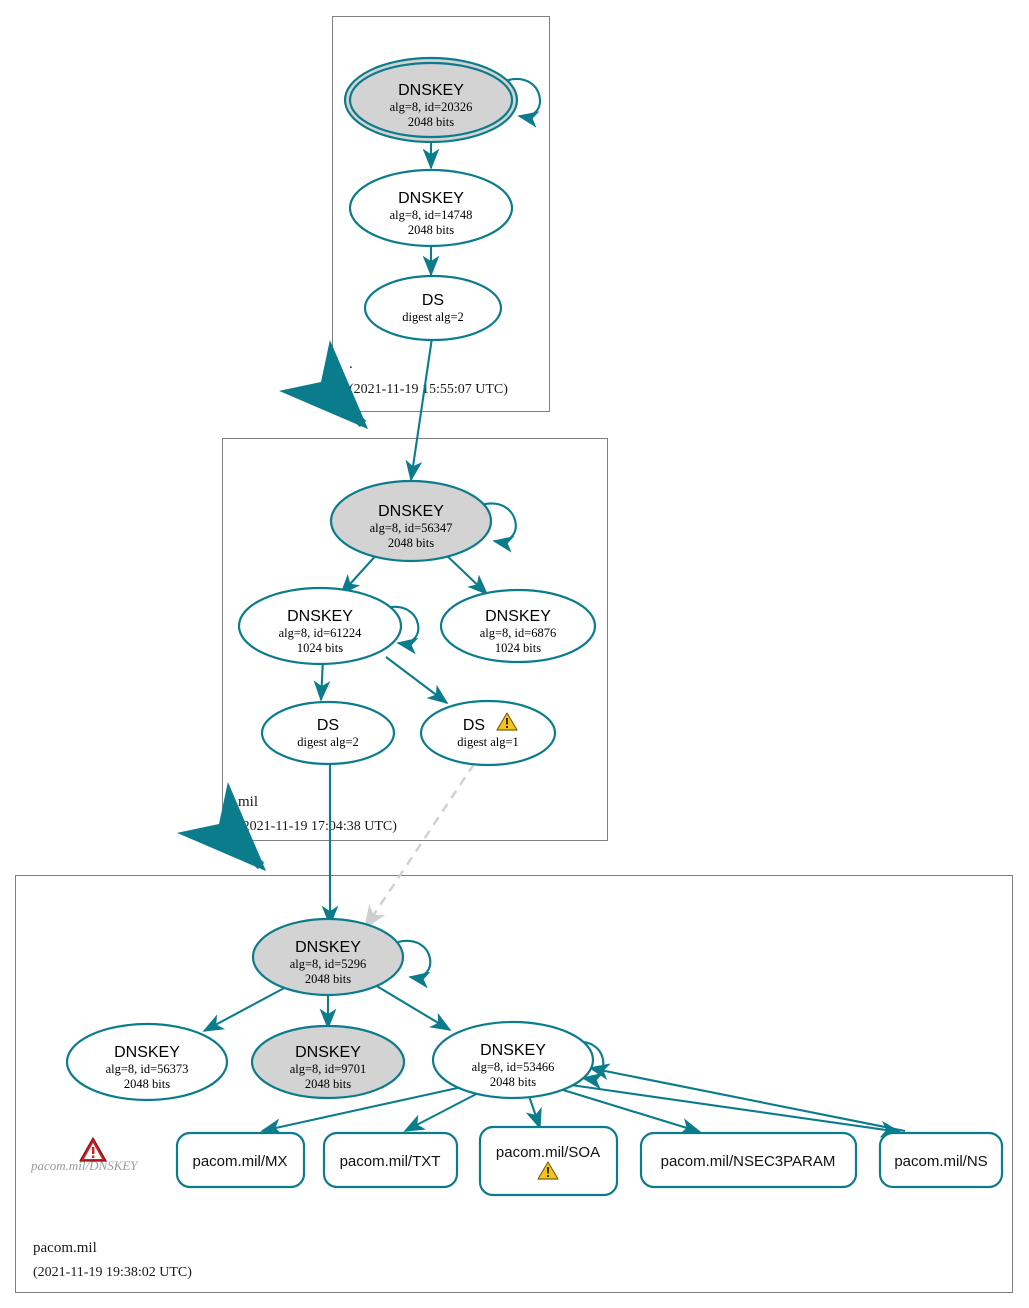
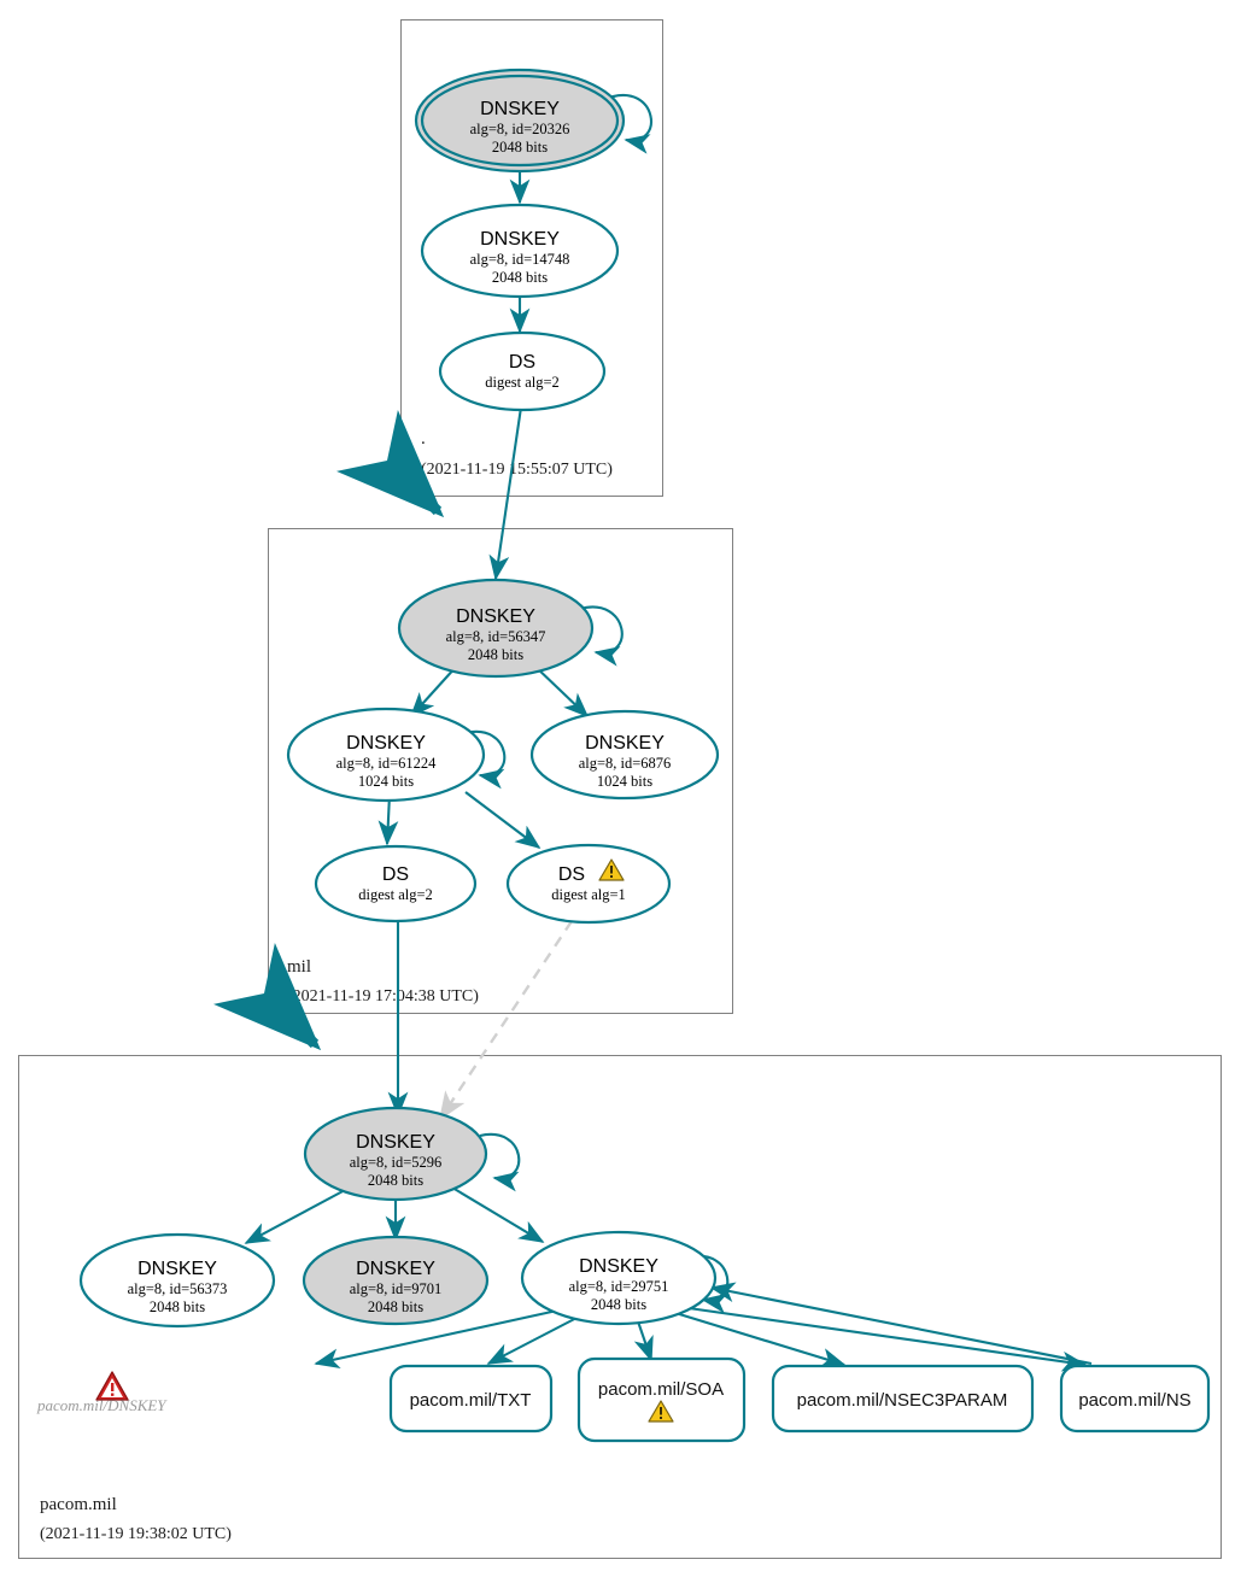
  .
  (2021-11-19 15:55:07 UTC)
  mil
  (2021-11-19 17:04:38 UTC)
  pacom.mil
  (2021-11-19 19:38:02 UTC)
  DNSKEY
  alg=8, id=20326
  2048 bits
  DNSKEY
  alg=8, id=14748
  2048 bits
  DS
  digest alg=2
  DNSKEY
  alg=8, id=56347
  2048 bits
  DNSKEY
  alg=8, id=61224
  1024 bits
  DNSKEY
  alg=8, id=6876
  1024 bits
  DS
  digest alg=2
  DS
  digest alg=1
  DNSKEY
  alg=8, id=5296
  2048 bits
  DNSKEY
  alg=8, id=56373
  2048 bits
  DNSKEY
  alg=8, id=9701
  2048 bits
  DNSKEY
- alg=8, id=53466
+ alg=8, id=29751
  2048 bits
- pacom.mil/MX
  pacom.mil/TXT
  pacom.mil/SOA
  pacom.mil/NSEC3PARAM
  pacom.mil/NS
  pacom.mil/DNSKEY
